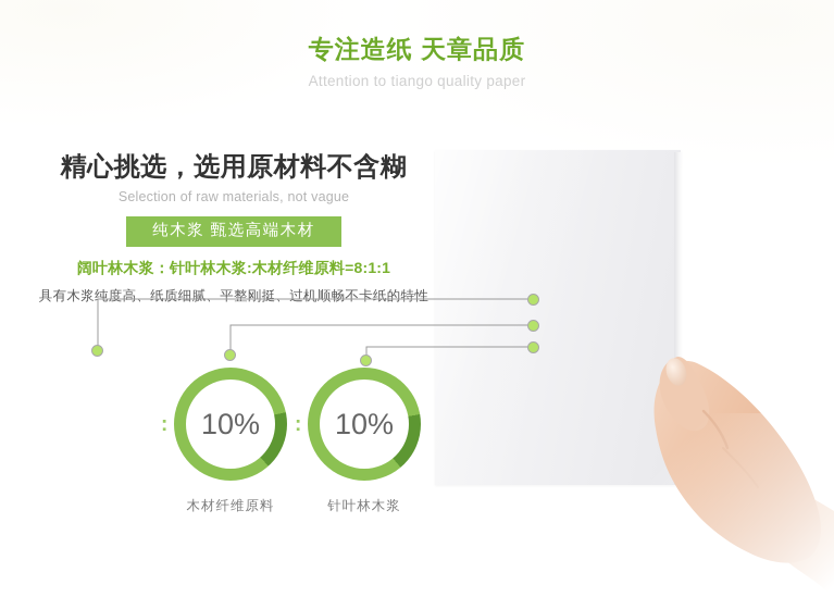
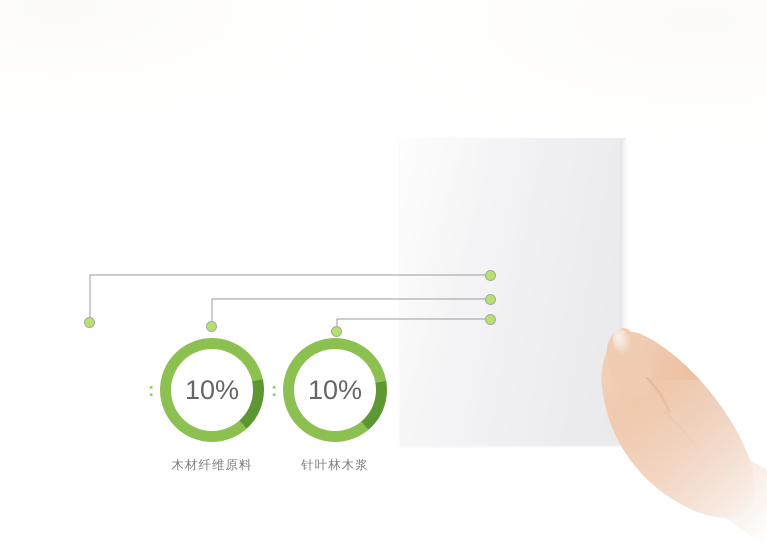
- 专注造纸 天章品质
- Attention to tiango quality paper
- 精心挑选，选用原材料不含糊
- Selection of raw materials, not vague
- 纯木浆 甄选高端木材
- 阔叶林木浆：针叶林木浆:木材纤维原料=8:1:1
- 具有木浆纯度高、纸质细腻、平整刚挺、过机顺畅不卡纸的特性
  :
  10%
  木材纤维原料
  :
  10%
  针叶林木浆
